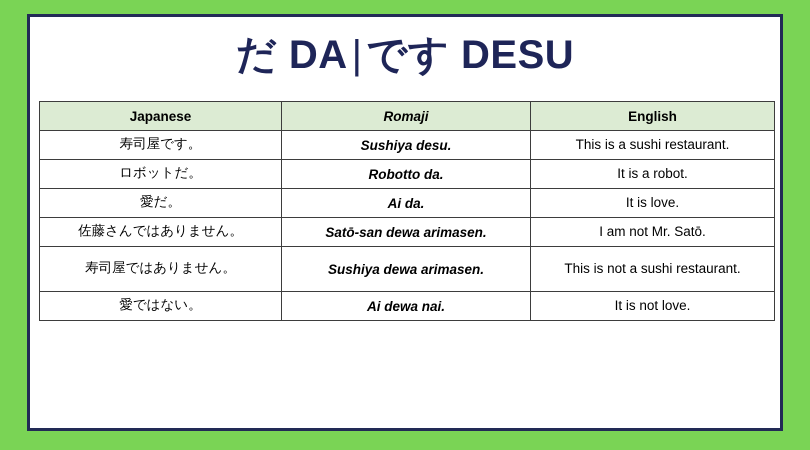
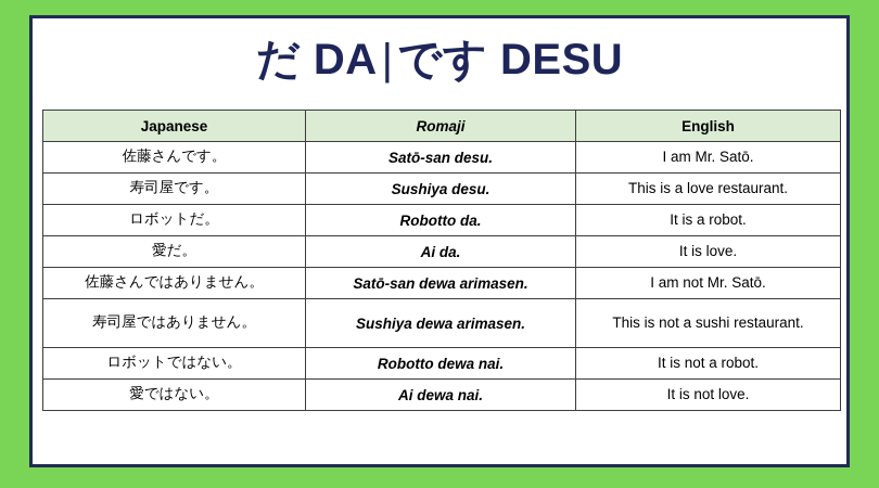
  だ DA|です DESU
  Japanese	Romaji	English
+ 佐藤さんです。	Satō-san desu.	I am Mr. Satō.
- 寿司屋です。	Sushiya desu.	This is a sushi restaurant.
+ 寿司屋です。	Sushiya desu.	This is a love restaurant.
  ロボットだ。	Robotto da.	It is a robot.
  愛だ。	Ai da.	It is love.
  佐藤さんではありません。	Satō-san dewa arimasen.	I am not Mr. Satō.
  寿司屋ではありません。	Sushiya dewa arimasen.	This is not a sushi restaurant.
+ ロボットではない。	Robotto dewa nai.	It is not a robot.
  愛ではない。	Ai dewa nai.	It is not love.
